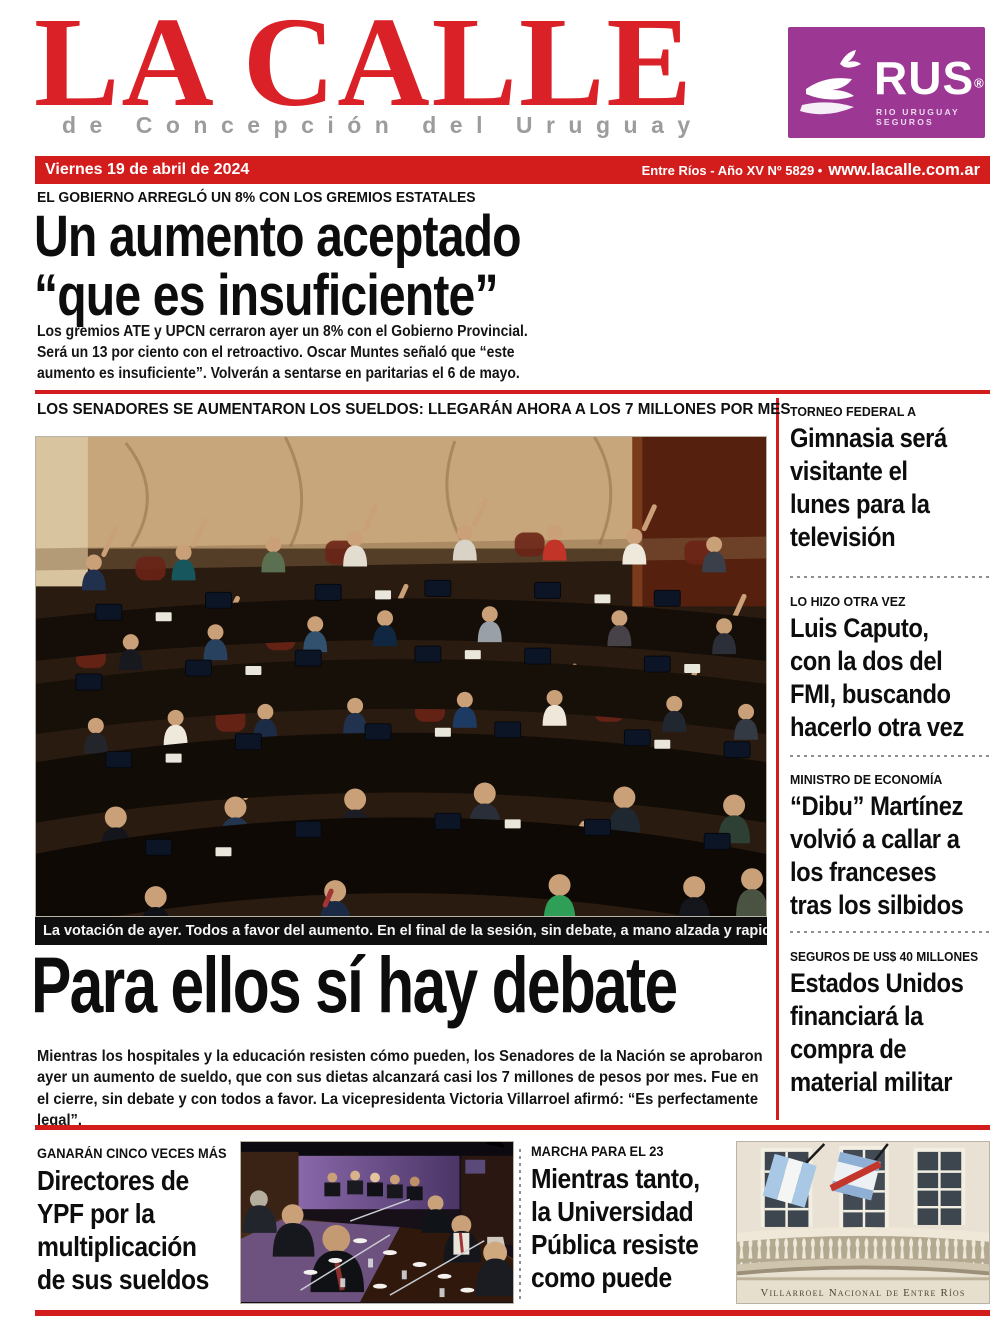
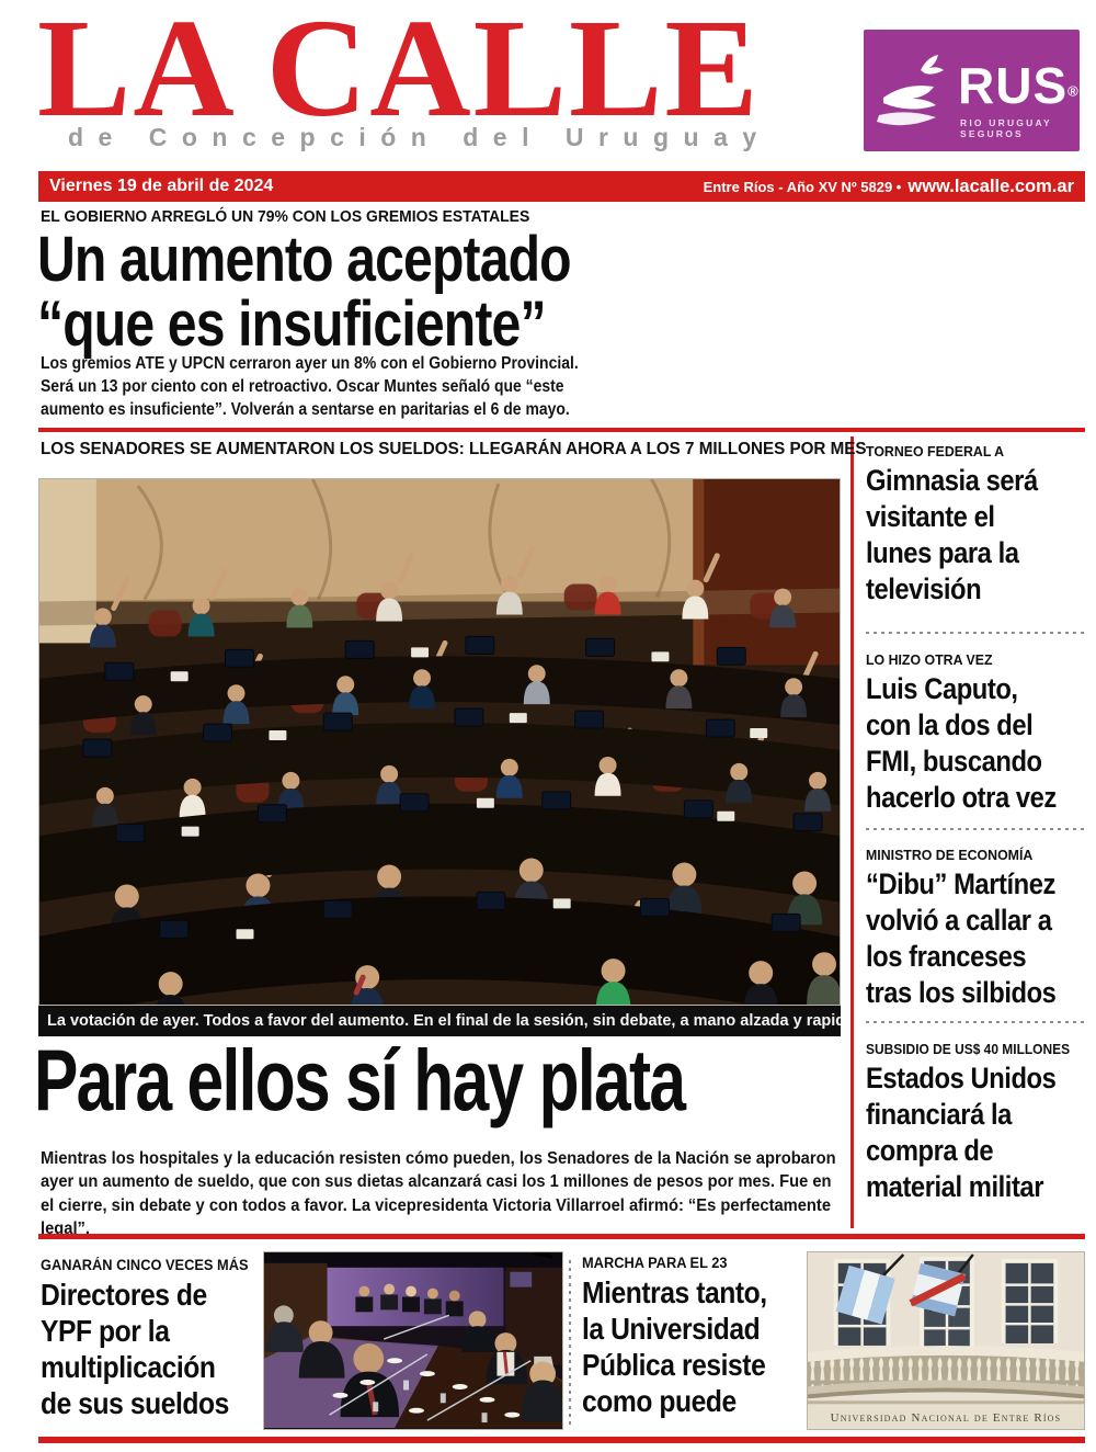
  LA CALLE
  de Concepción del Uruguay
  RUS®
  RIO URUGUAY SEGUROS
  Viernes 19 de abril de 2024
  Entre Ríos - Año XV Nº 5829 •
  www.lacalle.com.ar
- EL GOBIERNO ARREGLÓ UN 8% CON LOS GREMIOS ESTATALES
+ EL GOBIERNO ARREGLÓ UN 79% CON LOS GREMIOS ESTATALES
  Un aumento aceptado
  “que es insuficiente”
  Los gremios ATE y UPCN cerraron ayer un 8% con el Gobierno Provincial. Será un 13 por ciento con el retroactivo. Oscar Muntes señaló que “este aumento es insuficiente”. Volverán a sentarse en paritarias el 6 de mayo.
  LOS SENADORES SE AUMENTARON LOS SUELDOS: LLEGARÁN AHORA A LOS 7 MILLONES POR MES
  La votación de ayer. Todos a favor del aumento. En el final de la sesión, sin debate, a mano alzada y rapid
- Para ellos sí hay debate
+ Para ellos sí hay plata
- Mientras los hospitales y la educación resisten cómo pueden, los Senadores de la Nación se aprobaron ayer un aumento de sueldo, que con sus dietas alcanzará casi los 7 millones de pesos por mes. Fue en el cierre, sin debate y con todos a favor. La vicepresidenta Victoria Villarroel afirmó: “Es perfectamente legal”.
+ Mientras los hospitales y la educación resisten cómo pueden, los Senadores de la Nación se aprobaron ayer un aumento de sueldo, que con sus dietas alcanzará casi los 1 millones de pesos por mes. Fue en el cierre, sin debate y con todos a favor. La vicepresidenta Victoria Villarroel afirmó: “Es perfectamente legal”.
  TORNEO FEDERAL A
  Gimnasia será
  visitante el
  lunes para la
  televisión
  LO HIZO OTRA VEZ
  Luis Caputo,
  con la dos del
  FMI, buscando
  hacerlo otra vez
  MINISTRO DE ECONOMÍA
  “Dibu” Martínez
  volvió a callar a
  los franceses
  tras los silbidos
- SEGUROS DE US$ 40 MILLONES
+ SUBSIDIO DE US$ 40 MILLONES
  Estados Unidos
  financiará la
  compra de
  material militar
  GANARÁN CINCO VECES MÁS
  Directores de
  YPF por la
  multiplicación
  de sus sueldos
  MARCHA PARA EL 23
  Mientras tanto,
  la Universidad
  Pública resiste
  como puede
- Villarroel Nacional de Entre Ríos
+ Universidad Nacional de Entre Ríos
